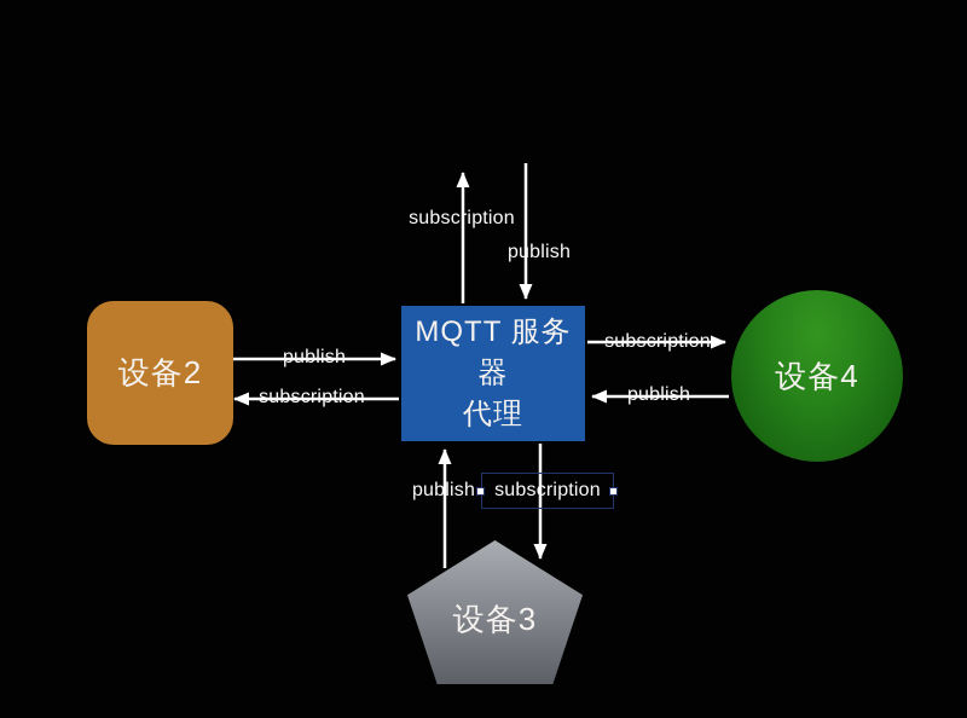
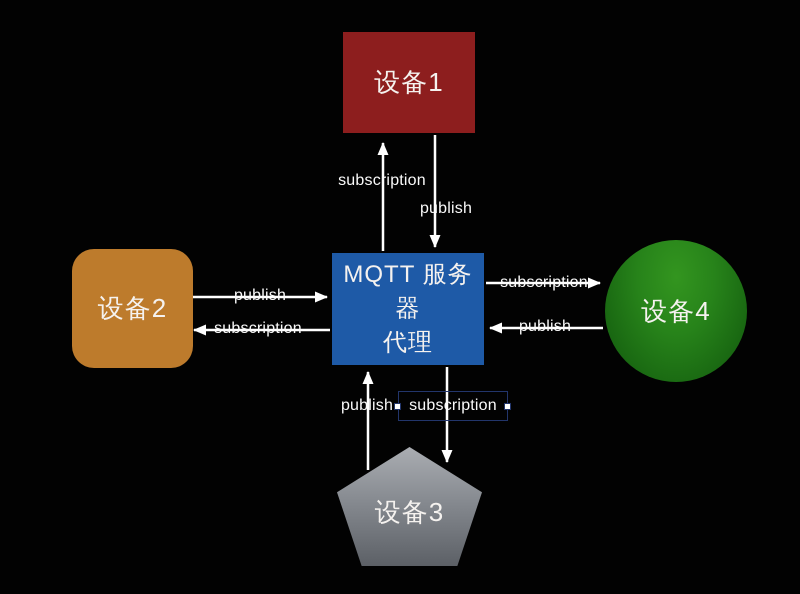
+ 设备1
  设备2
  MQTT 服务器
  代理
  设备4
  设备3
  subscription
  publish
  publish
  subscription
  subscription
  publish
  publish
  subscription
